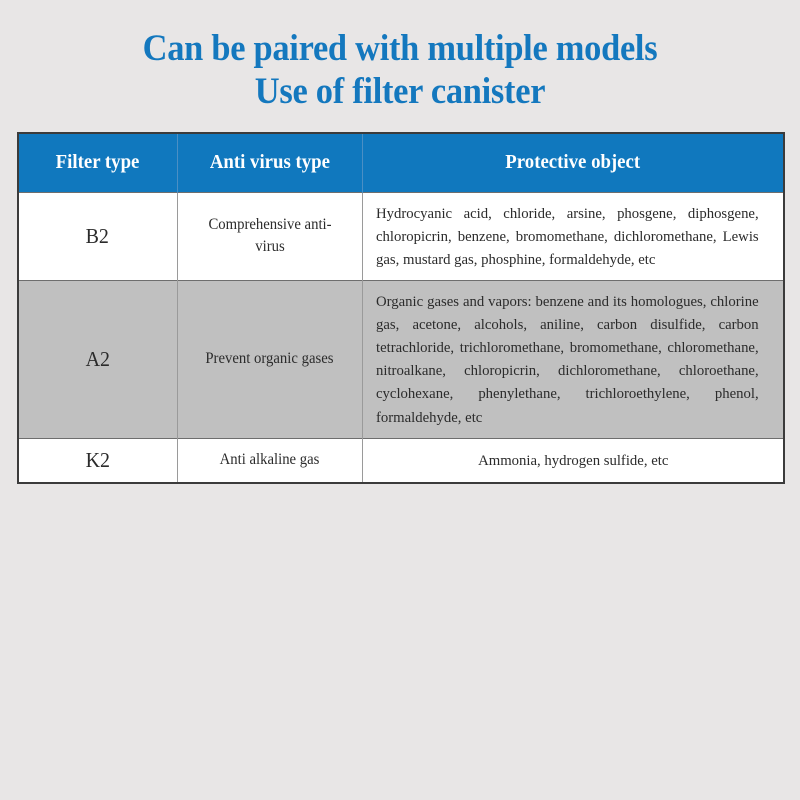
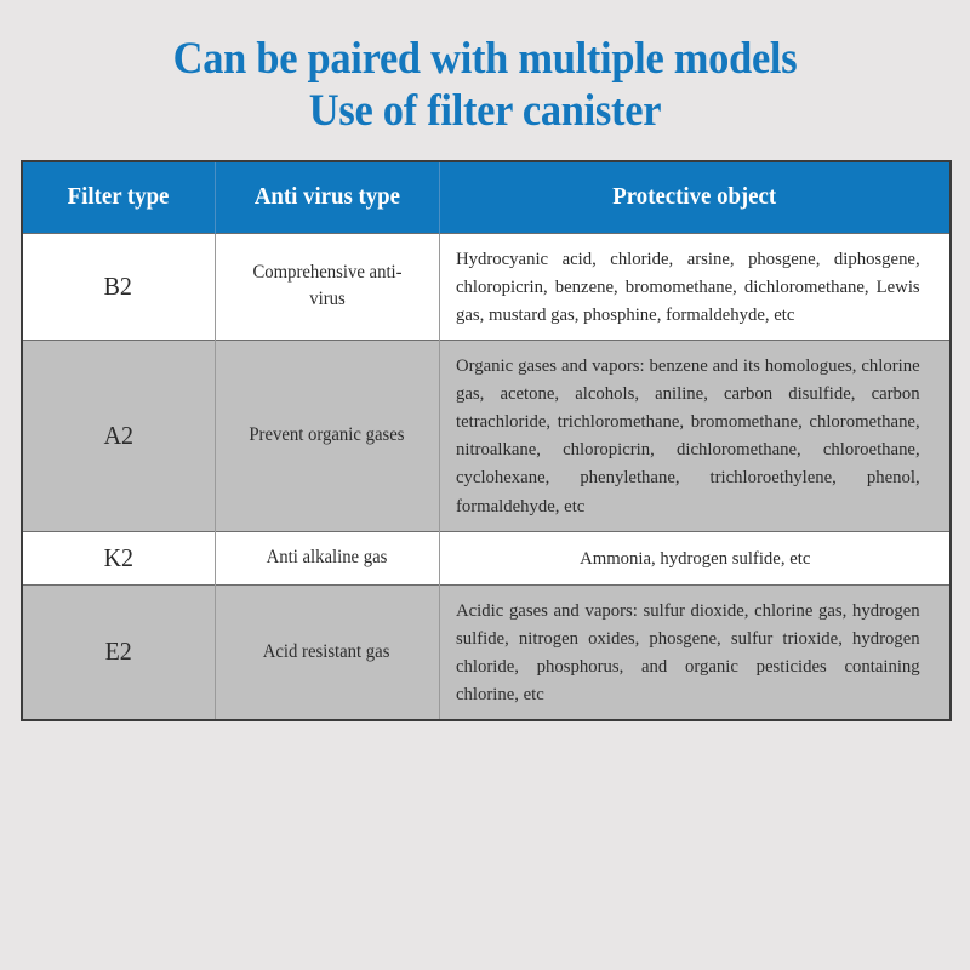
  Can be paired with multiple models
  Use of filter canister
  Filter type	Anti virus type	Protective object
  B2	Comprehensive anti-virus	Hydrocyanic acid, chloride, arsine, phosgene, diphosgene, chloropicrin, benzene, bromomethane, dichloromethane, Lewis gas, mustard gas, phosphine, formaldehyde, etc
  A2	Prevent organic gases	Organic gases and vapors: benzene and its homologues, chlorine gas, acetone, alcohols, aniline, carbon disulfide, carbon tetrachloride, trichloromethane, bromomethane, chloromethane, nitroalkane, chloropicrin, dichloromethane, chloroethane, cyclohexane, phenylethane, trichloroethylene, phenol, formaldehyde, etc
  K2	Anti alkaline gas	Ammonia, hydrogen sulfide, etc
+ E2	Acid resistant gas	Acidic gases and vapors: sulfur dioxide, chlorine gas, hydrogen sulfide, nitrogen oxides, phosgene, sulfur trioxide, hydrogen chloride, phosphorus, and organic pesticides containing chlorine, etc
